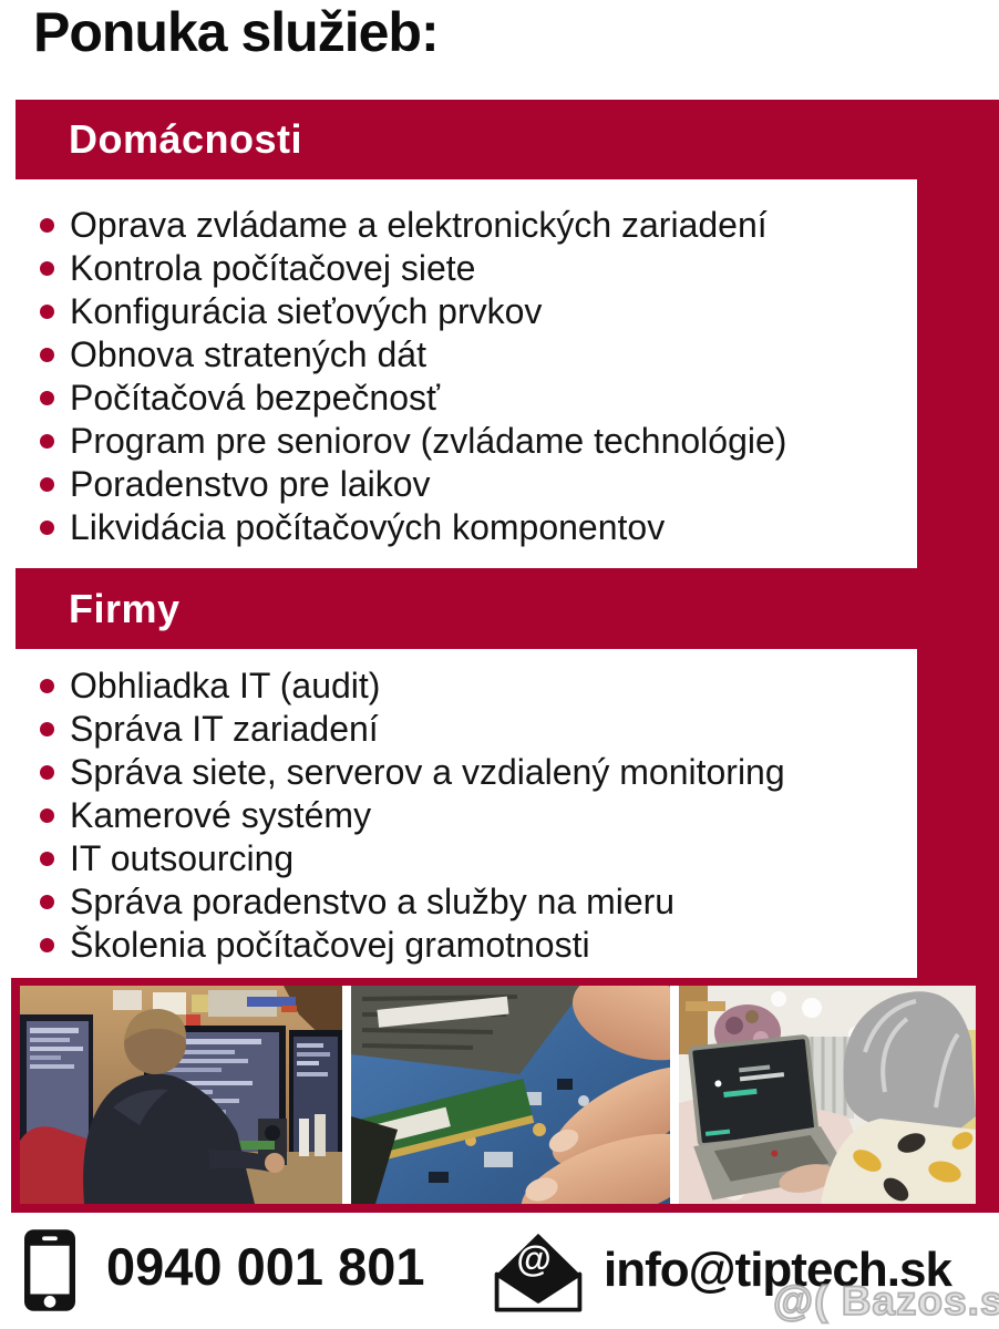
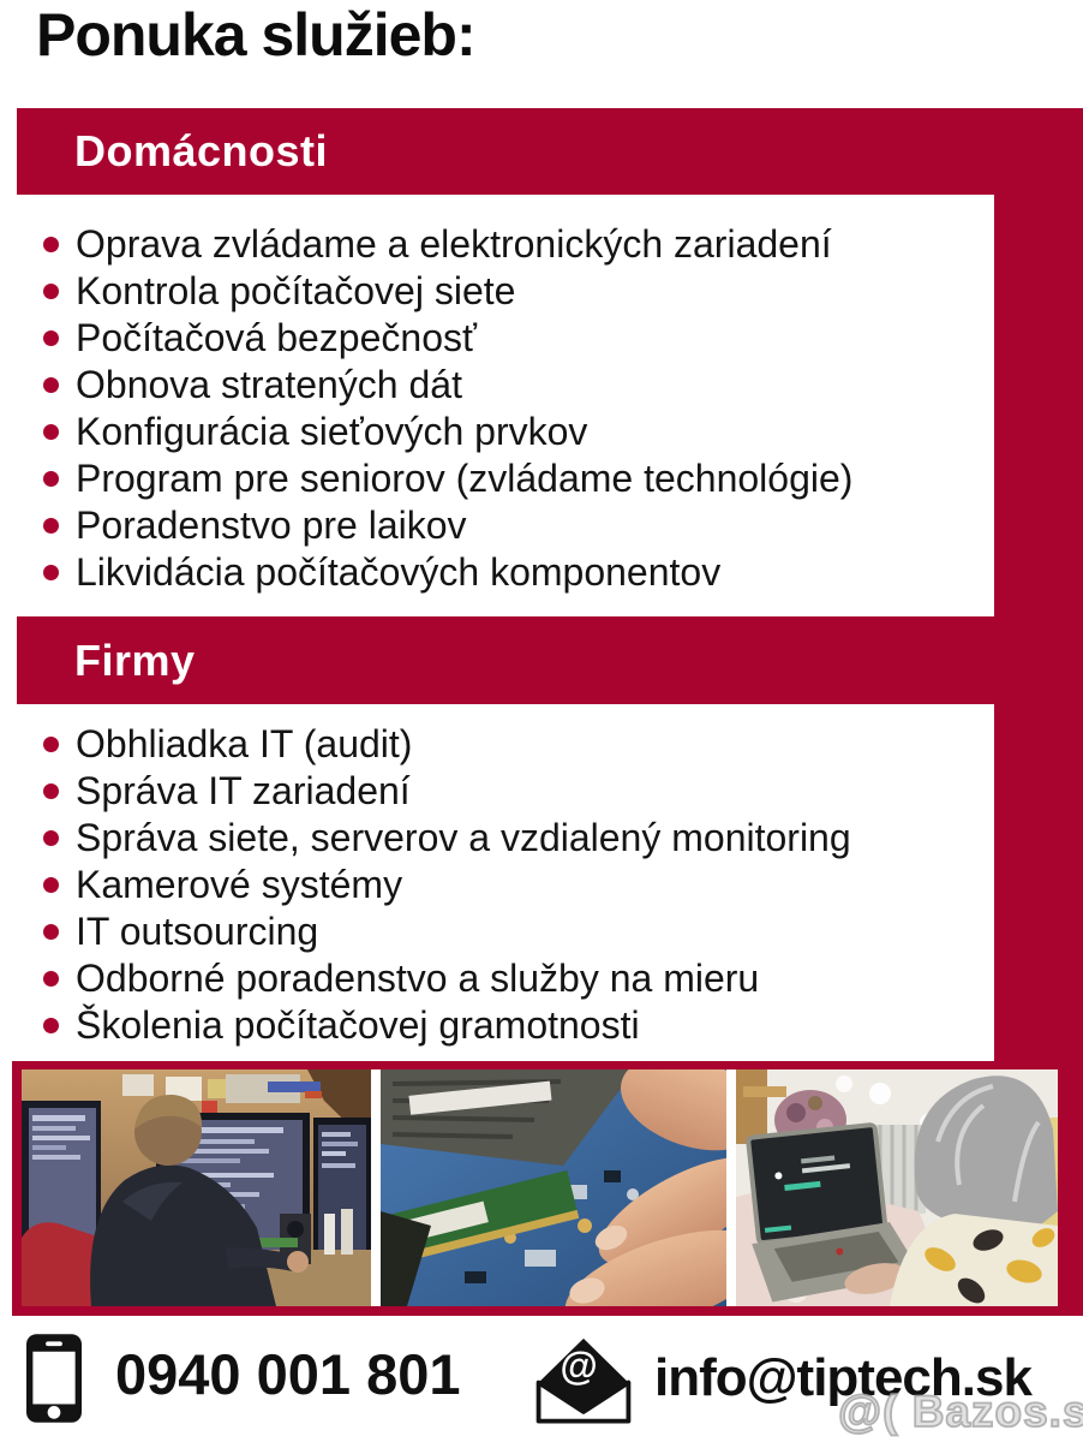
  Ponuka služieb:
  Domácnosti
  Oprava zvládame a elektronických zariadení
  Kontrola počítačovej siete
- Konfigurácia sieťových prvkov
+ Počítačová bezpečnosť
  Obnova stratených dát
- Počítačová bezpečnosť
+ Konfigurácia sieťových prvkov
  Program pre seniorov (zvládame technológie)
  Poradenstvo pre laikov
  Likvidácia počítačových komponentov
  Firmy
  Obhliadka IT (audit)
  Správa IT zariadení
  Správa siete, serverov a vzdialený monitoring
  Kamerové systémy
  IT outsourcing
- Správa poradenstvo a služby na mieru
+ Odborné poradenstvo a služby na mieru
  Školenia počítačovej gramotnosti
  0940 001 801
  @
  info@tiptech.sk
  @( Bazos.s
